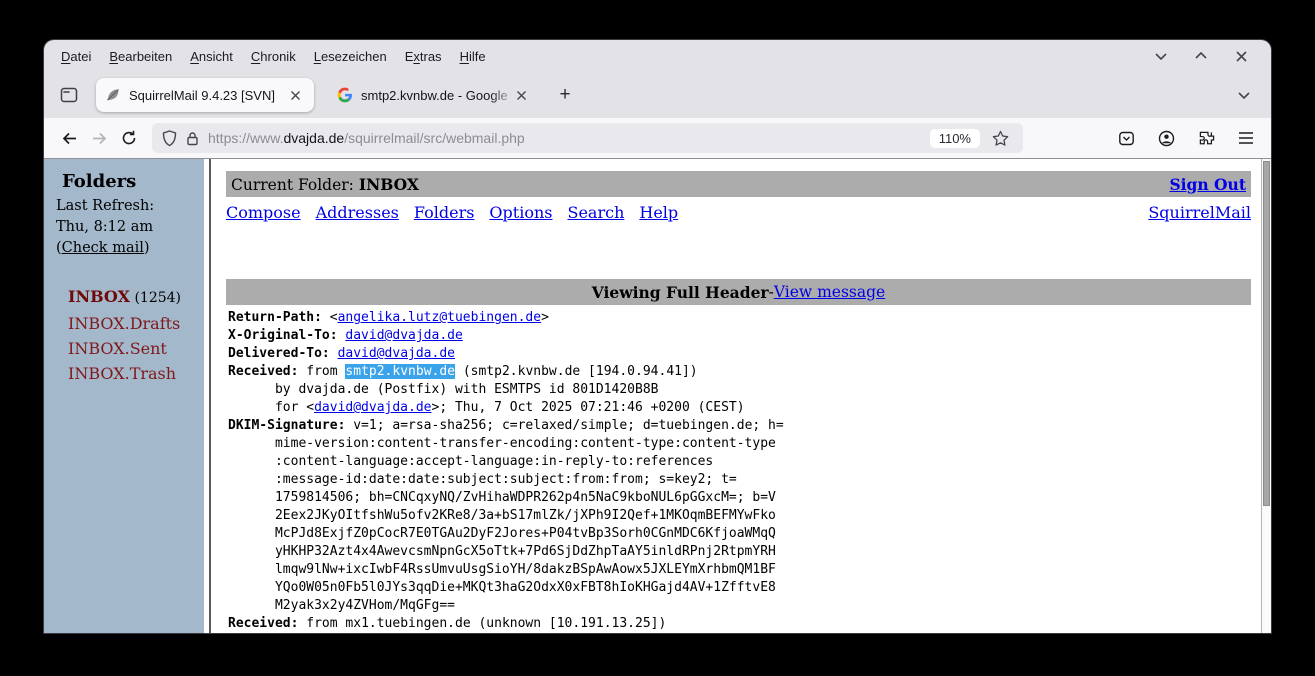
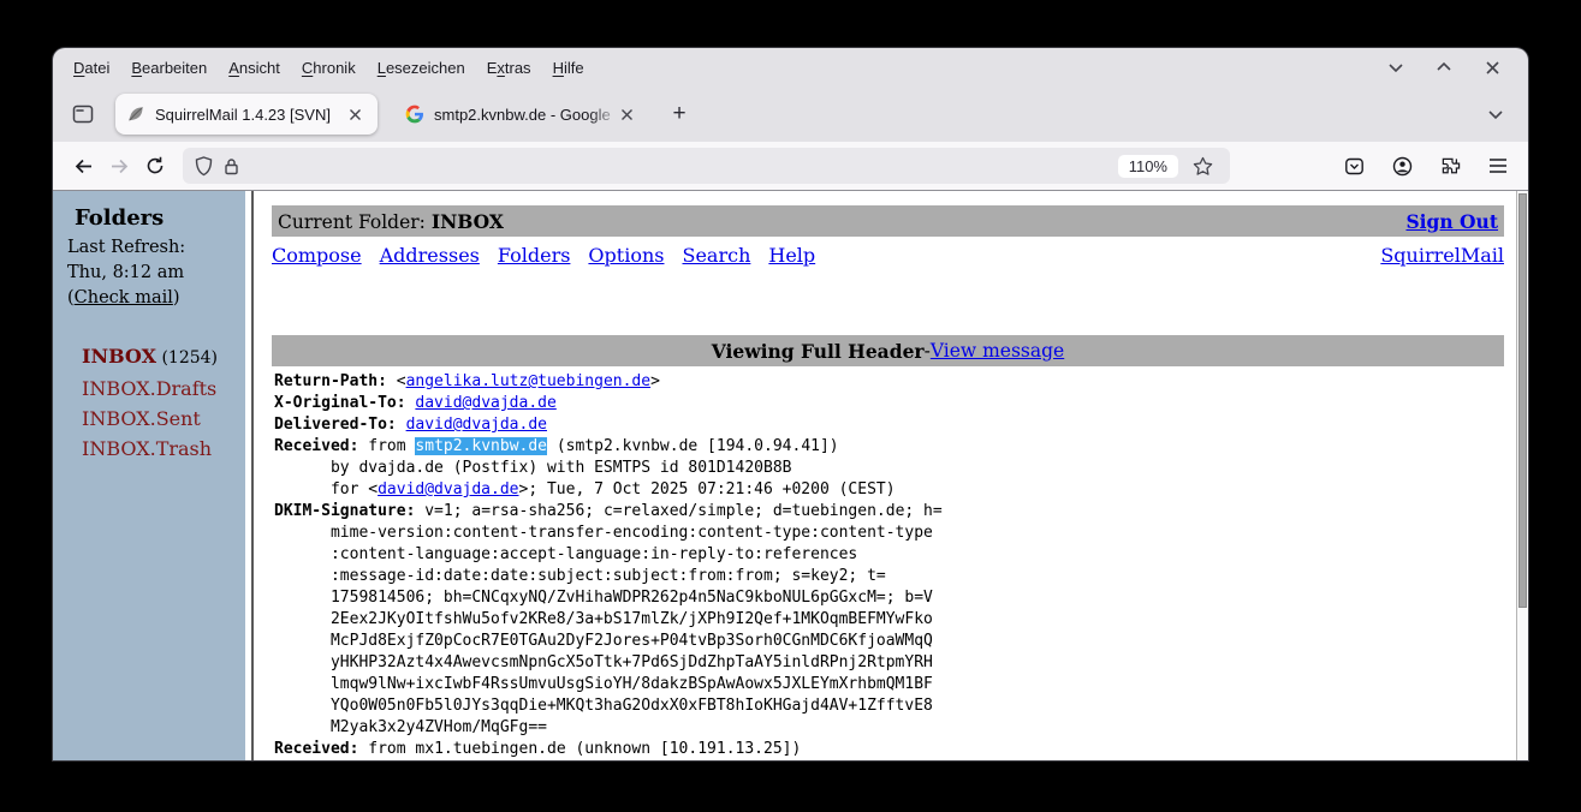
  Datei
  Bearbeiten
  Ansicht
  Chronik
  Lesezeichen
  Extras
  Hilfe
- SquirrelMail 9.4.23 [SVN]
+ SquirrelMail 1.4.23 [SVN]
  smtp2.kvnbw.de - Goo
  +
- https://www.dvajda.de/squirrelmail/src/webmail.php
  110%
  Folders
  Last Refresh:
  Thu, 8:12 am
  (Check mail)
  INBOX (1254)
  INBOX.Drafts
  INBOX.Sent
  INBOX.Trash
  Current Folder: INBOX
  Sign Out
  Compose
  Addresses
  Folders
  Options
  Search
  Help
  SquirrelMail
  Viewing Full Header
  -
  View message
- Return-Path: <angelika.lutz@tuebingen.de> X-Original-To: david@dvajda.de Delivered-To: david@dvajda.de Received: from smtp2.kvnbw.de (smtp2.kvnbw.de [194.0.94.41]) by dvajda.de (Postfix) with ESMTPS id 801D1420B8B for <david@dvajda.de>; Thu, 7 Oct 2025 07:21:46 +0200 (CEST) DKIM-Signature: v=1; a=rsa-sha256; c=relaxed/simple; d=tuebingen.de; h= mime-version:content-transfer-encoding:content-type:content-type :content-language:accept-language:in-reply-to:references :message-id:date:date:subject:subject:from:from; s=key2; t= 1759814506; bh=CNCqxyNQ/ZvHihaWDPR262p4n5NaC9kboNUL6pGGxcM=; b=V 2Eex2JKyOItfshWu5ofv2KRe8/3a+bS17mlZk/jXPh9I2Qef+1MKOqmBEFMYwFko McPJd8ExjfZ0pCocR7E0TGAu2DyF2Jores+P04tvBp3Sorh0CGnMDC6KfjoaWMqQ yHKHP32Azt4x4AwevcsmNpnGcX5oTtk+7Pd6SjDdZhpTaAY5inldRPnj2RtpmYRH lmqw9lNw+ixcIwbF4RssUmvuUsgSioYH/8dakzBSpAwAowx5JXLEYmXrhbmQM1BF YQo0W05n0Fb5l0JYs3qqDie+MKQt3haG2OdxX0xFBT8hIoKHGajd4AV+1ZfftvE8 M2yak3x2y4ZVHom/MqGFg== Received: from mx1.tuebingen.de (unknown [10.191.13.25])
+ Return-Path: <angelika.lutz@tuebingen.de> X-Original-To: david@dvajda.de Delivered-To: david@dvajda.de Received: from smtp2.kvnbw.de (smtp2.kvnbw.de [194.0.94.41]) by dvajda.de (Postfix) with ESMTPS id 801D1420B8B for <david@dvajda.de>; Tue, 7 Oct 2025 07:21:46 +0200 (CEST) DKIM-Signature: v=1; a=rsa-sha256; c=relaxed/simple; d=tuebingen.de; h= mime-version:content-transfer-encoding:content-type:content-type :content-language:accept-language:in-reply-to:references :message-id:date:date:subject:subject:from:from; s=key2; t= 1759814506; bh=CNCqxyNQ/ZvHihaWDPR262p4n5NaC9kboNUL6pGGxcM=; b=V 2Eex2JKyOItfshWu5ofv2KRe8/3a+bS17mlZk/jXPh9I2Qef+1MKOqmBEFMYwFko McPJd8ExjfZ0pCocR7E0TGAu2DyF2Jores+P04tvBp3Sorh0CGnMDC6KfjoaWMqQ yHKHP32Azt4x4AwevcsmNpnGcX5oTtk+7Pd6SjDdZhpTaAY5inldRPnj2RtpmYRH lmqw9lNw+ixcIwbF4RssUmvuUsgSioYH/8dakzBSpAwAowx5JXLEYmXrhbmQM1BF YQo0W05n0Fb5l0JYs3qqDie+MKQt3haG2OdxX0xFBT8hIoKHGajd4AV+1ZfftvE8 M2yak3x2y4ZVHom/MqGFg== Received: from mx1.tuebingen.de (unknown [10.191.13.25])
